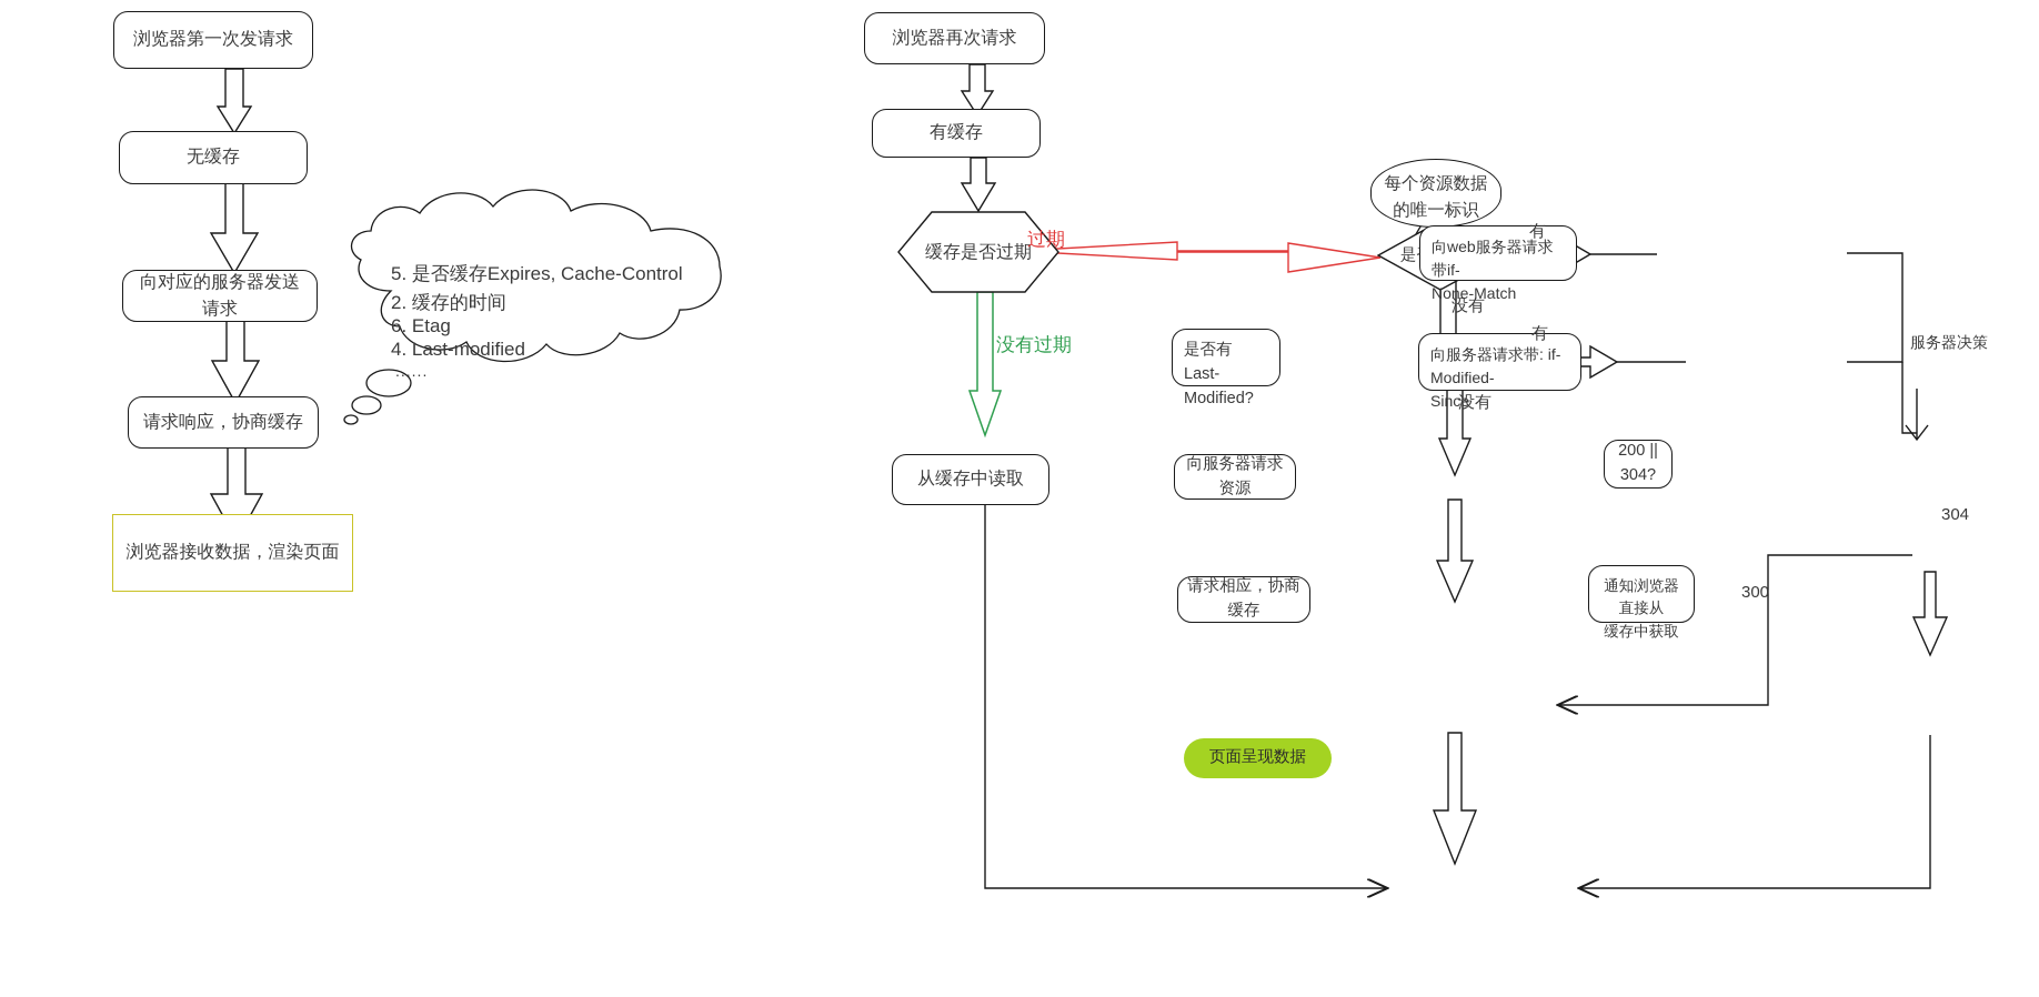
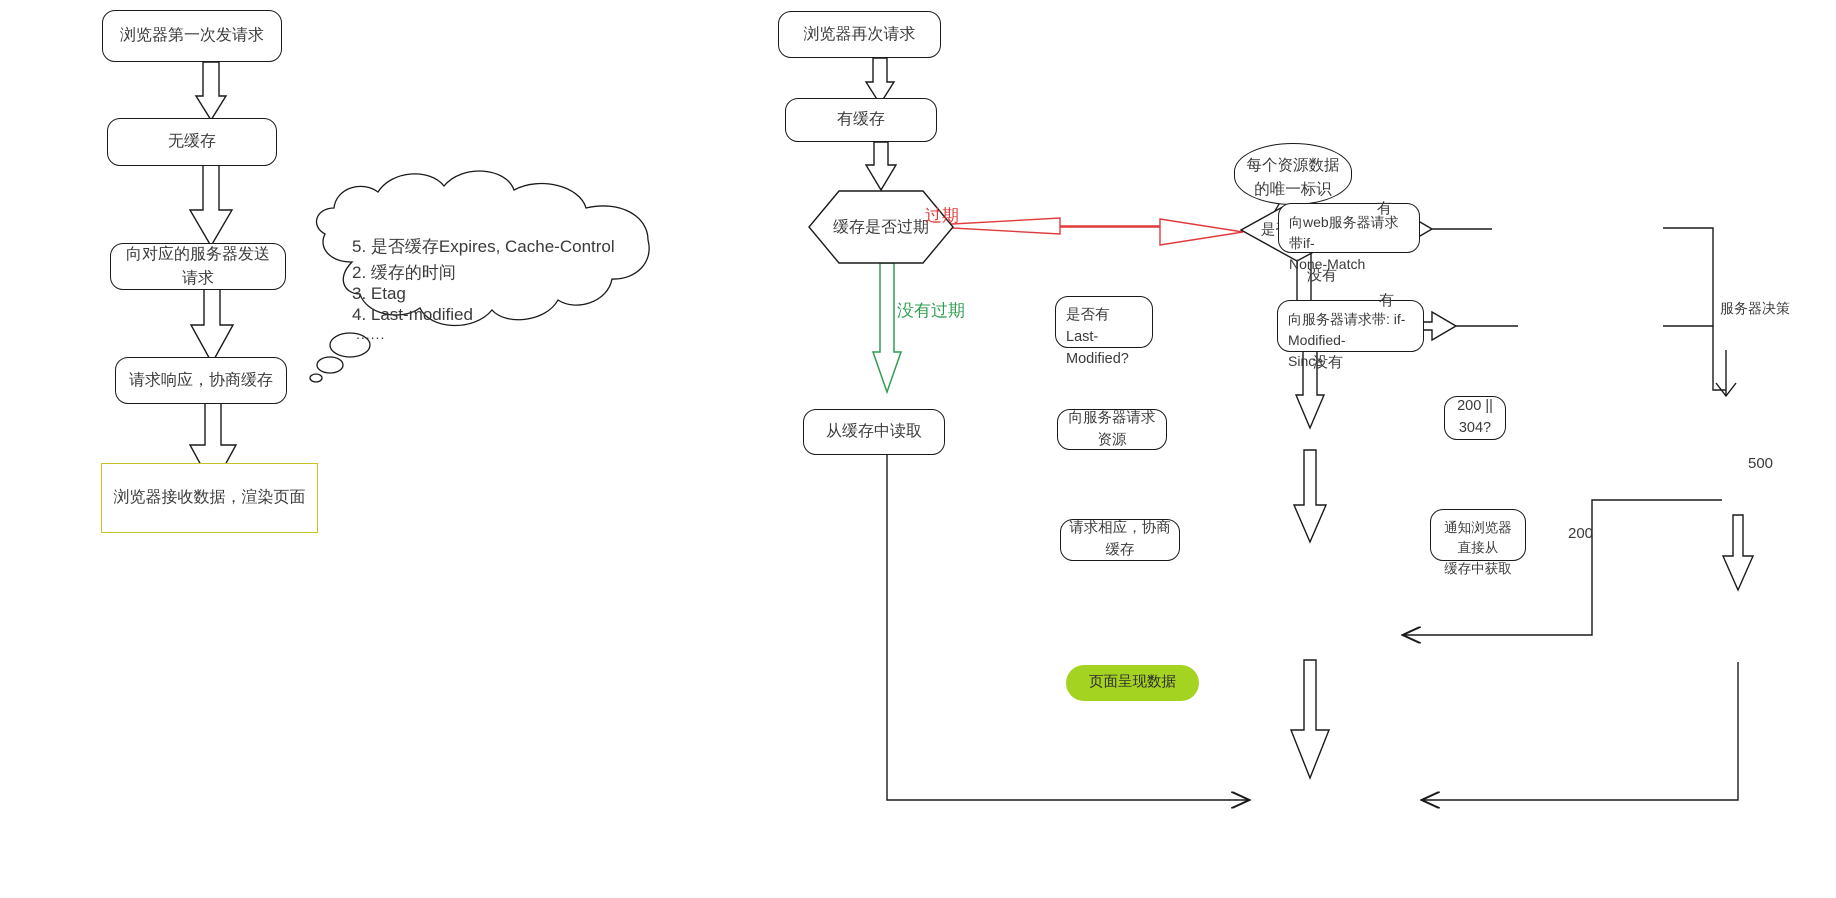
  浏览器第一次发请求
  无缓存
  向对应的服务器发送请求
  请求响应，协商缓存
  浏览器接收数据，渲染页面
  5. 是否缓存Expires, Cache-Control
  2. 缓存的时间
- 6. Etag
+ 3. Etag
  4. Last-modified
  ......
  浏览器再次请求
  有缓存
  缓存是否过期
  每个资源数据 的唯一标识
  从缓存中读取
  是否有
  Last-Modified?
  向web服务器请求带if-
  None-Match
  向服务器请求带: if-Modified-
  Since
  向服务器请求资源
  200 || 304?
  请求相应，协商缓存
  通知浏览器直接从
  缓存中获取
  页面呈现数据
  过期
  没有过期
  有
  没有
  有
  没有
  服务器决策
- 300
+ 200
- 304
+ 500
